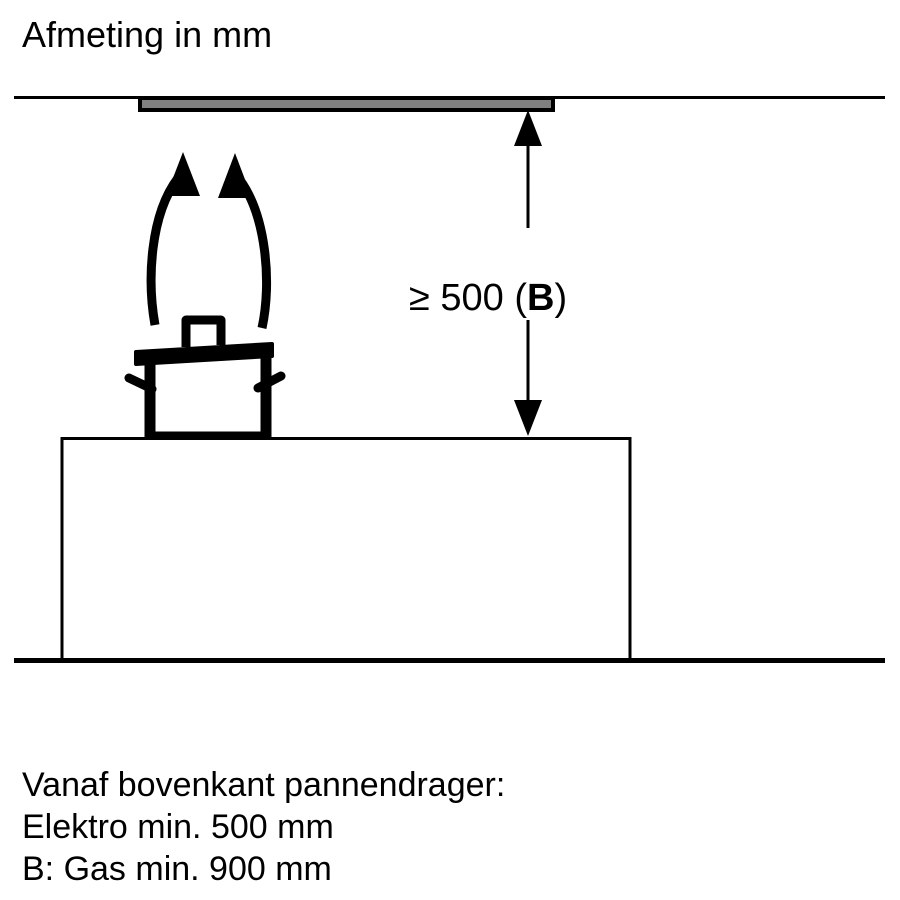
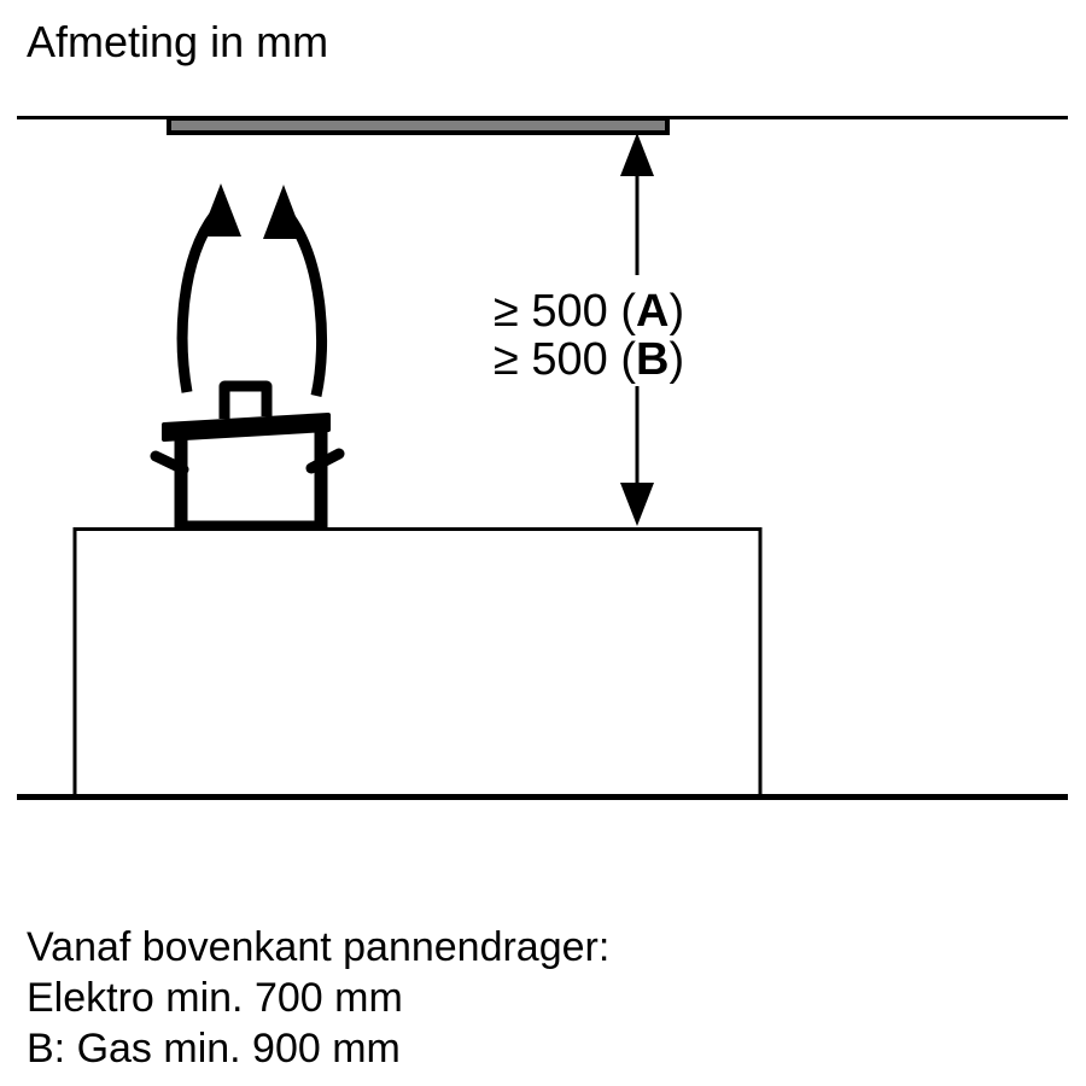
  Afmeting in mm
+ ≥ 500 (A)
  ≥ 500 (B)
  Vanaf bovenkant pannendrager:
- Elektro min. 500 mm
+ Elektro min. 700 mm
  B: Gas min. 900 mm
